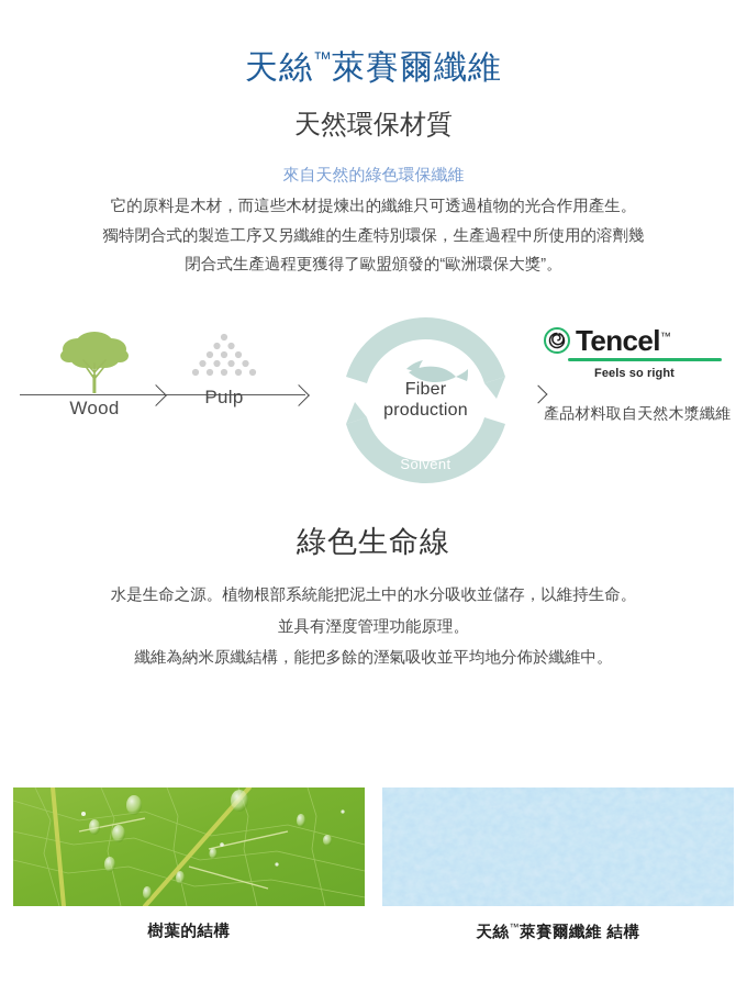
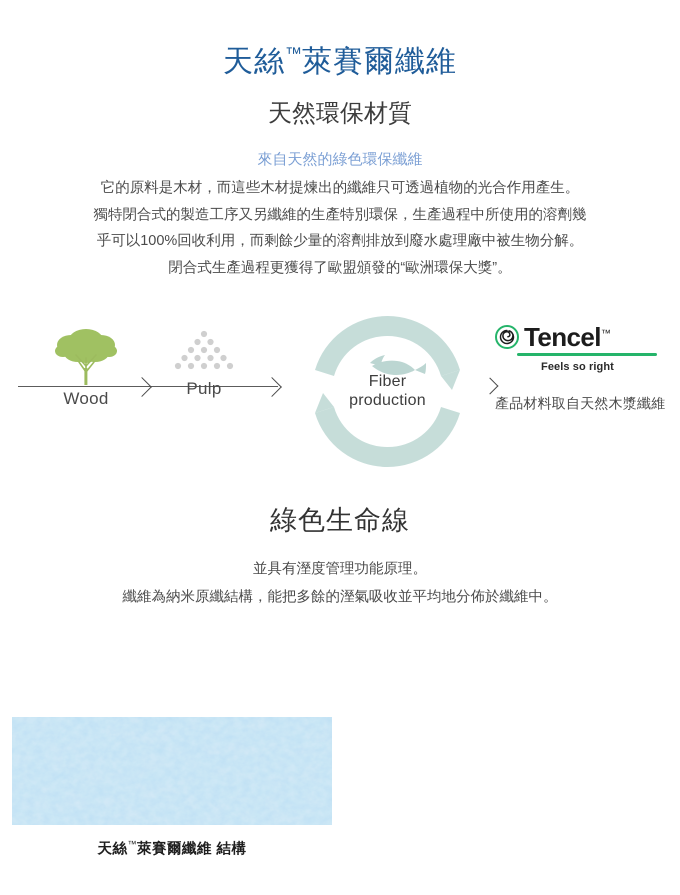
  天絲™萊賽爾纖維
  天然環保材質
  來自天然的綠色環保纖維
  它的原料是木材，而這些木材提煉出的纖維只可透過植物的光合作用產生。
  獨特閉合式的製造工序又另纖維的生產特別環保，生產過程中所使用的溶劑幾
+ 乎可以100%回收利用，而剩餘少量的溶劑排放到廢水處理廠中被生物分解。
  閉合式生產過程更獲得了歐盟頒發的“歐洲環保大獎”。
  Wood
  Pulp
  Water
- Solvent
  Fiber
  production
  Tencel™
  Feels so right
  產品材料取自天然木漿纖維
  綠色生命線
- 水是生命之源。植物根部系統能把泥土中的水分吸收並儲存，以維持生命。
  並具有溼度管理功能原理。
  纖維為納米原纖結構，能把多餘的溼氣吸收並平均地分佈於纖維中。
- 樹葉的結構
  天絲™萊賽爾纖維 結構
